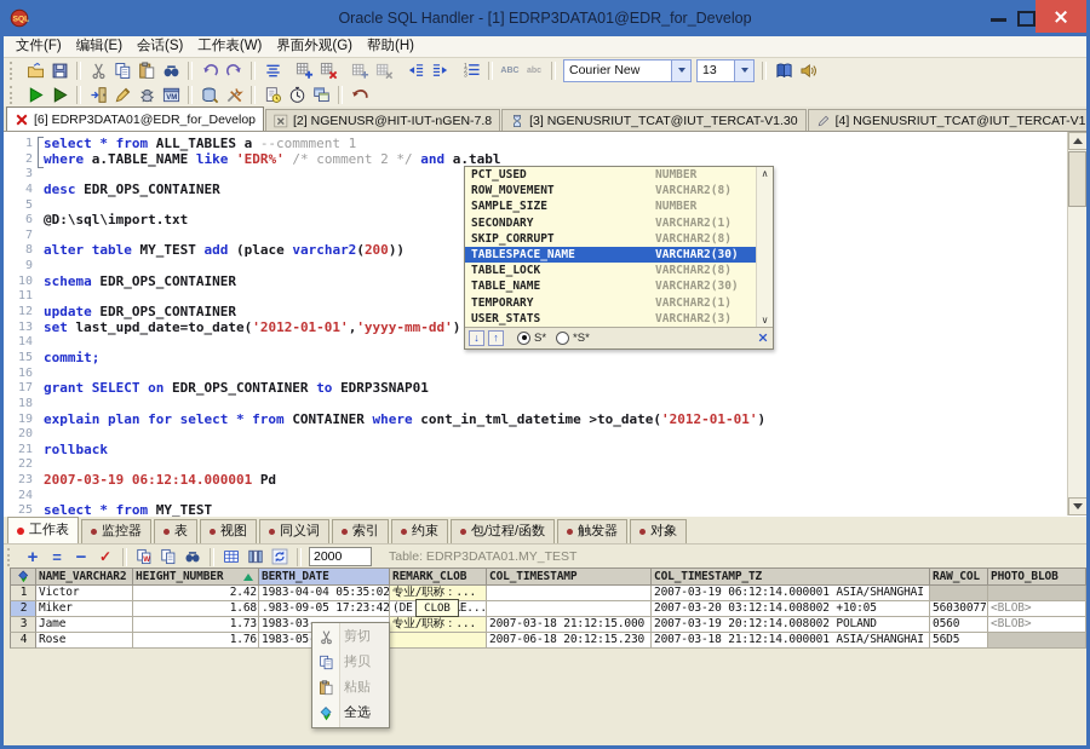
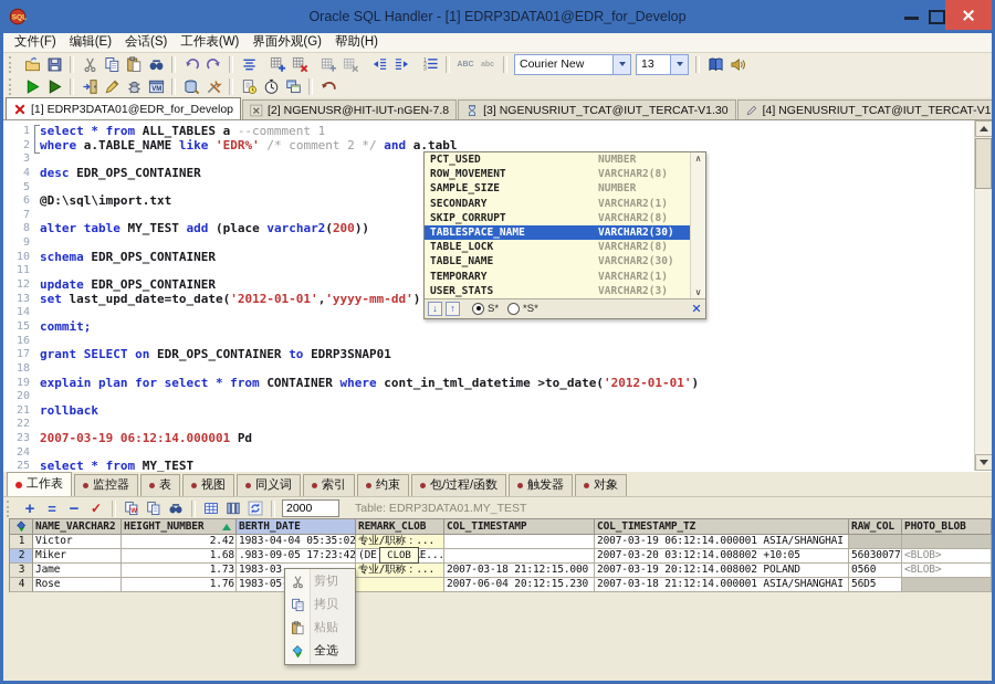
  Oracle SQL Handler - [1] EDRP3DATA01@EDR_for_Develop
  文件(F)
  编辑(E)
  会话(S)
  工作表(W)
  界面外观(G)
  帮助(H)
  Courier New
  13
- [6] EDRP3DATA01@EDR_for_Develop
+ [1] EDRP3DATA01@EDR_for_Develop
  [2] NGENUSR@HIT-IUT-nGEN-7.8
  [3] NGENUSRIUT_TCAT@IUT_TERCAT-V1.30
  [4] NGENUSRIUT_TCAT@IUT_TERCAT-V1
  1
  select * from
  ALL_TABLES a
  --commment 1
  2
  where
  a.TABLE_NAME
  like
  'EDR%'
  /* comment 2 */
  and
  a.tabl
  3
  4
  desc
  EDR_OPS_CONTAINER
  5
  6
  @D:\sql\import.txt
  7
  8
  alter table
  MY_TEST
  add
  (place
  varchar2
  (
  200
  ))
  9
  10
  schema
  EDR_OPS_CONTAINER
  11
  12
  update
  EDR_OPS_CONTAINER
  13
  set
  last_upd_date=to_date(
  '2012-01-01'
  ,
  'yyyy-mm-dd'
  )
  14
  15
  commit;
  16
  17
  grant SELECT on
  EDR_OPS_CONTAINER
  to
  EDRP3SNAP01
  18
  19
  explain plan for select * from
  CONTAINER
  where
  cont_in_tml_datetime >to_date(
  '2012-01-01'
  )
  20
  21
  rollback
  22
  23
  2007-03-19 06:12:14.000001
  Pd
  24
  25
  select * from
  MY_TEST
  PCT_USED
  NUMBER
  ROW_MOVEMENT
  VARCHAR2(8)
  SAMPLE_SIZE
  NUMBER
  SECONDARY
  VARCHAR2(1)
  SKIP_CORRUPT
  VARCHAR2(8)
  TABLESPACE_NAME
  VARCHAR2(30)
  TABLE_LOCK
  VARCHAR2(8)
  TABLE_NAME
  VARCHAR2(30)
  TEMPORARY
  VARCHAR2(1)
  USER_STATS
  VARCHAR2(3)
  ∧
  ∨
  ↓
  ↑
  S*
  *S*
  工作表
  监控器
  表
  视图
  同义词
  索引
  约束
  包/过程/函数
  触发器
  对象
  +
  =
  −
  ✓
  2000
  Table: EDRP3DATA01.MY_TEST
  NAME_VARCHAR2
  HEIGHT_NUMBER
  BERTH_DATE
  REMARK_CLOB
  COL_TIMESTAMP
  COL_TIMESTAMP_TZ
  RAW_COL
  PHOTO_BLOB
  1
  Victor
  2.42
  1983-04-04 05:35:02
  专业/职称：...
  2007-03-19 06:12:14.000001 ASIA/SHANGHAI
  2
  Miker
  1.68
  .983-09-05 17:23:42
  (DEE...
  2007-03-20 03:12:14.008002 +10:05
  56030077
  <BLOB>
  3
  Jame
  1.73
  1983-03
  专业/职称：...
  2007-03-18 21:12:15.000
  2007-03-19 20:12:14.008002 POLAND
  0560
  <BLOB>
  4
  Rose
  1.76
  1983-05
- 2007-06-18 20:12:15.230
+ 2007-06-04 20:12:15.230
  2007-03-18 21:12:14.000001 ASIA/SHANGHAI
  56D5
  CLOB
  剪切
  拷贝
  粘贴
  全选
